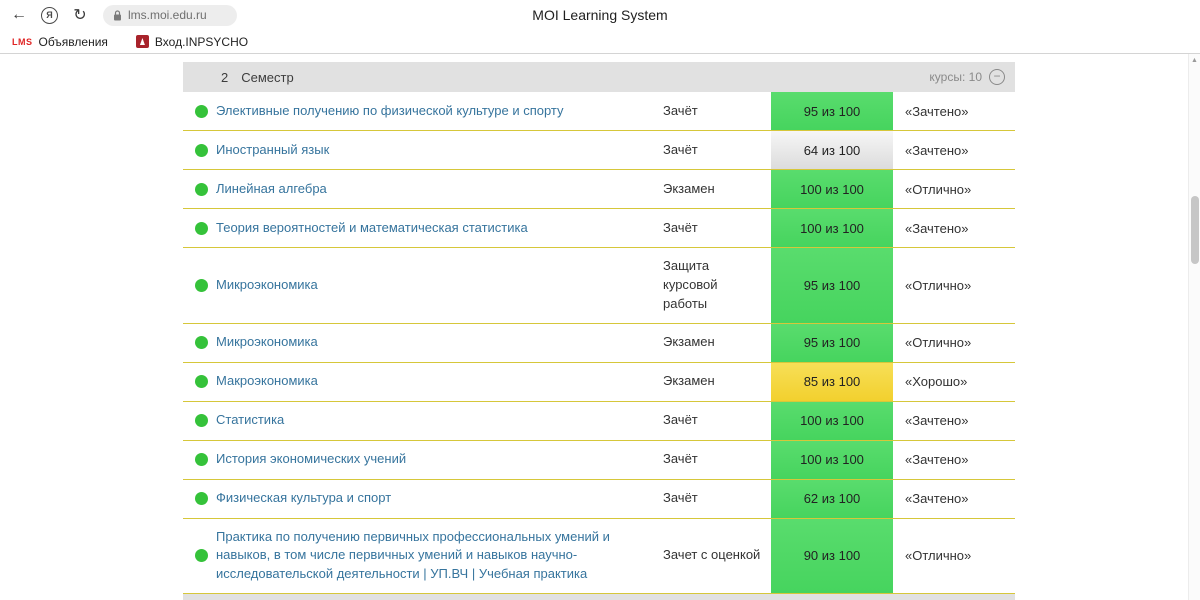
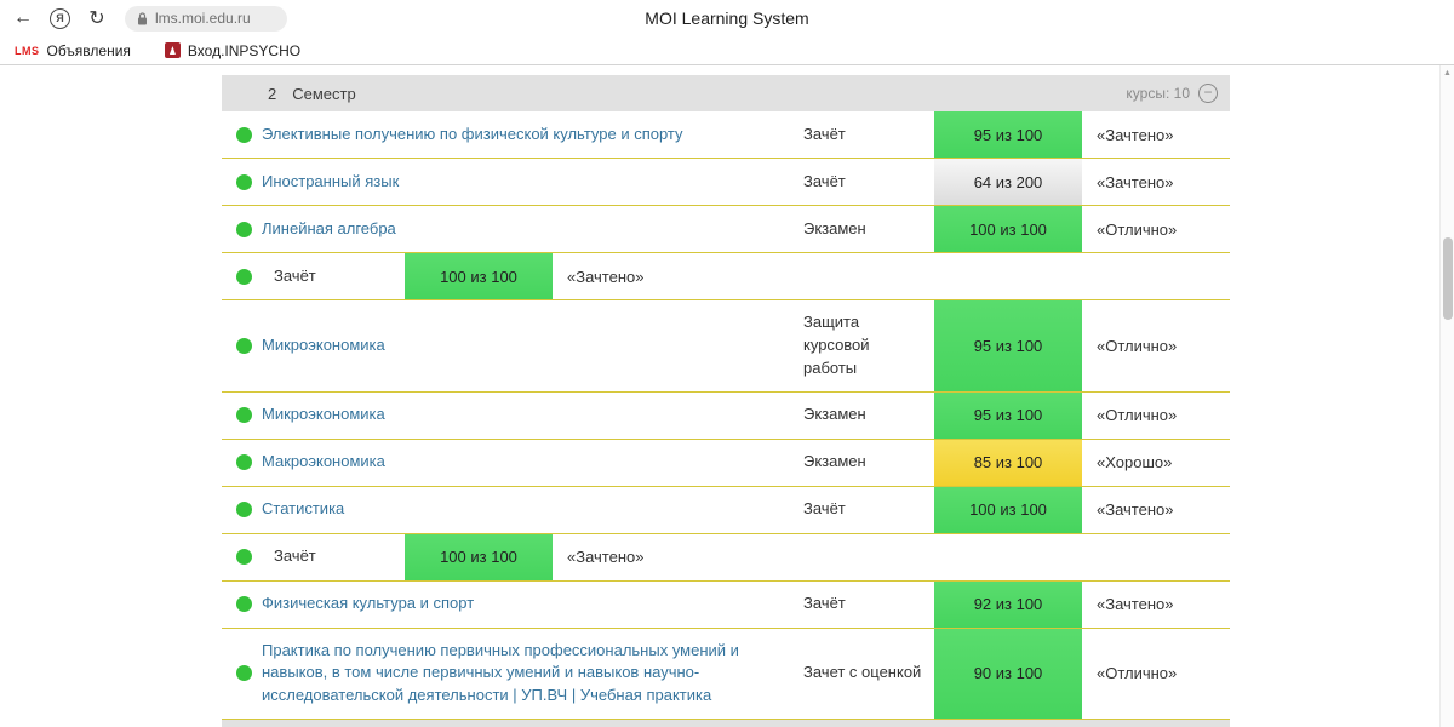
  ←
  Я
  ↻
  lms.moi.edu.ru
  MOI Learning System
  LMS
  Объявления
  Вход.INPSYCHO
  2
  Семестр
  курсы: 10
  −
  Элективные получению по физической культуре и спорту
  Зачёт
  95 из 100
  «Зачтено»
  Иностранный язык
  Зачёт
- 64 из 100
+ 64 из 200
  «Зачтено»
  Линейная алгебра
  Экзамен
  100 из 100
  «Отлично»
- Теория вероятностей и математическая статистика
  Зачёт
  100 из 100
  «Зачтено»
  Микроэкономика
  Защита курсовой работы
  95 из 100
  «Отлично»
  Микроэкономика
  Экзамен
  95 из 100
  «Отлично»
  Макроэкономика
  Экзамен
  85 из 100
  «Хорошо»
  Статистика
  Зачёт
  100 из 100
  «Зачтено»
- История экономических учений
  Зачёт
  100 из 100
  «Зачтено»
  Физическая культура и спорт
  Зачёт
- 62 из 100
+ 92 из 100
  «Зачтено»
  Практика по получению первичных профессиональных умений и навыков, в том числе первичных умений и навыков научно-исследовательской деятельности | УП.ВЧ | Учебная практика
  Зачет с оценкой
  90 из 100
  «Отлично»
